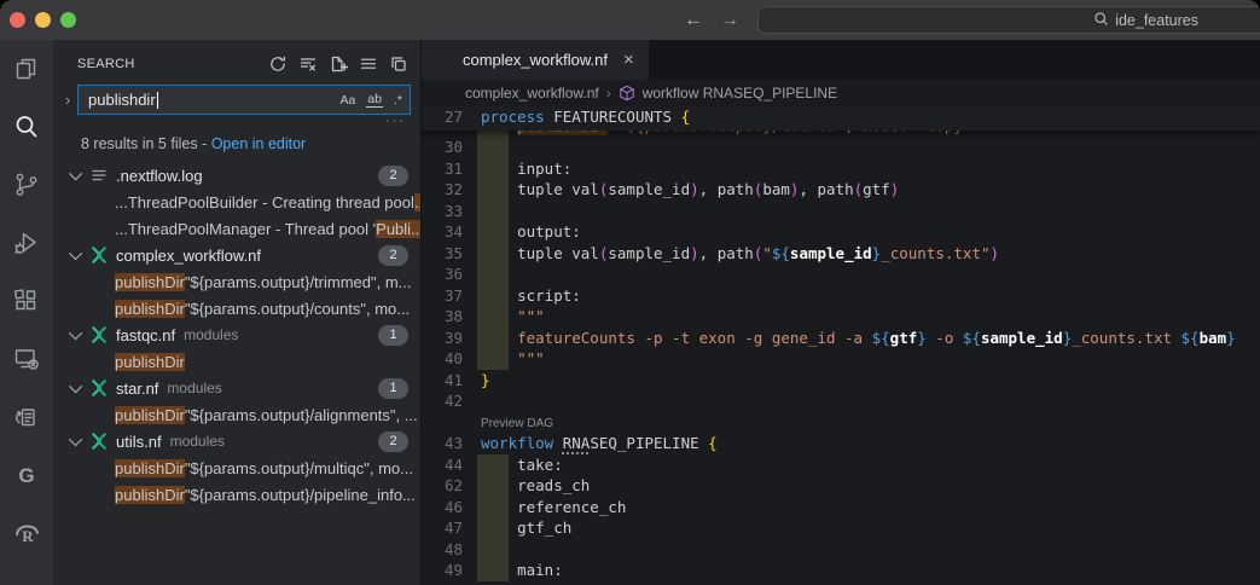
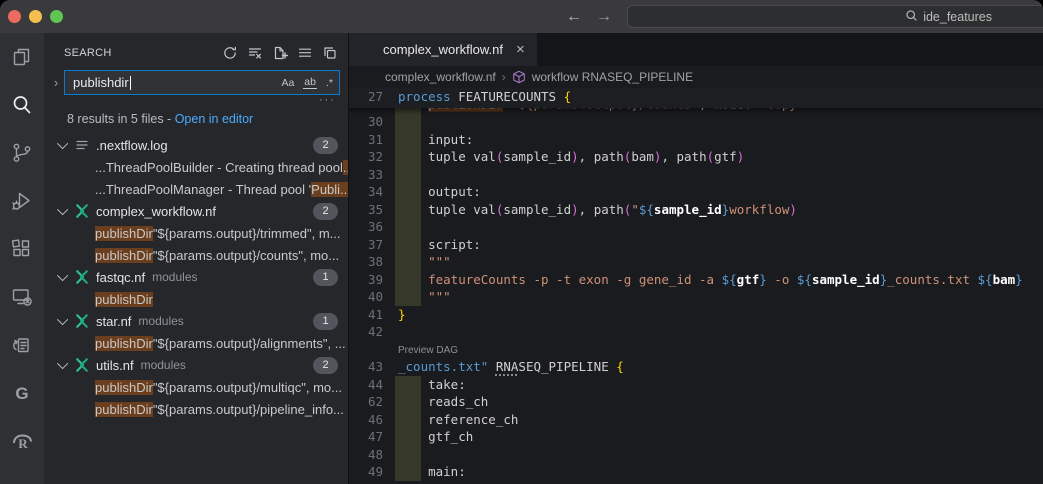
  ←
  →
  ide_features
  G
  R
  SEARCH
  ›
  publishdir
  Aa
  ab
  .*
  ···
  8 results in 5 files - Open in editor
  .nextflow.log
  2
  ...ThreadPoolBuilder - Creating thread pool
  ...ThreadPoolManager - Thread pool '
  Publi..
  complex_workflow.nf
  2
  publishDir
  "${params.output}/trimmed", m...
  publishDir
  "${params.output}/counts", mo...
  fastqc.nf
  modules
  1
  publishDir
  star.nf
  modules
  1
  publishDir
  "${params.output}/alignments", ...
  utils.nf
  modules
  2
  publishDir
  "${params.output}/multiqc", mo...
  publishDir
  "${params.output}/pipeline_info...
  complex_workflow.nf
  ×
  complex_workflow.nf
  ›
  workflow RNASEQ_PIPELINE
  27
  process FEATURECOUNTS {
  30
  31
  input:
  32
  tuple val(sample_id), path(bam), path(gtf)
  33
  34
  output:
  35
- tuple val(sample_id), path("${sample_id}_counts.txt")
+ tuple val(sample_id), path("${sample_id}workflow)
  36
  37
  script:
  38
  """
  39
  featureCounts -p -t exon -g gene_id -a ${gtf} -o ${sample_id}_counts.txt ${bam}
  40
  """
  41
  }
  42
  Preview DAG
  43
- workflow RNASEQ_PIPELINE {
+ _counts.txt" RNASEQ_PIPELINE {
  44
  take:
  62
  reads_ch
  46
  reference_ch
  47
  gtf_ch
  48
  49
  main:
